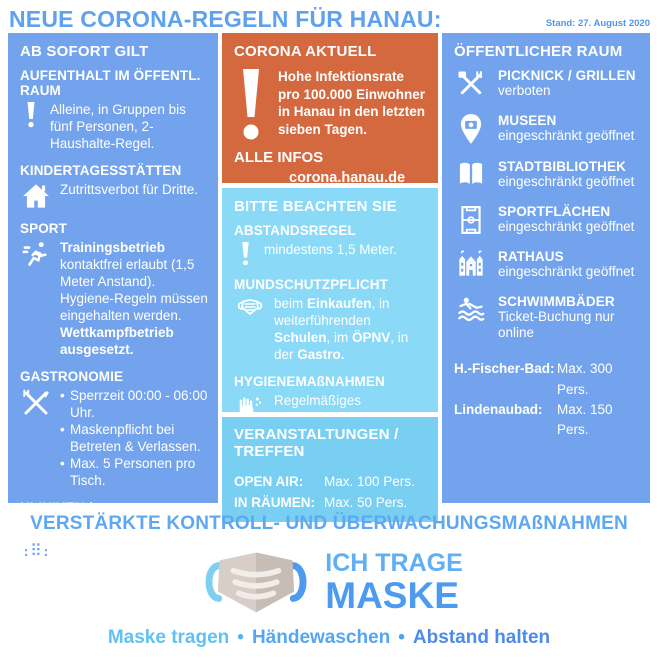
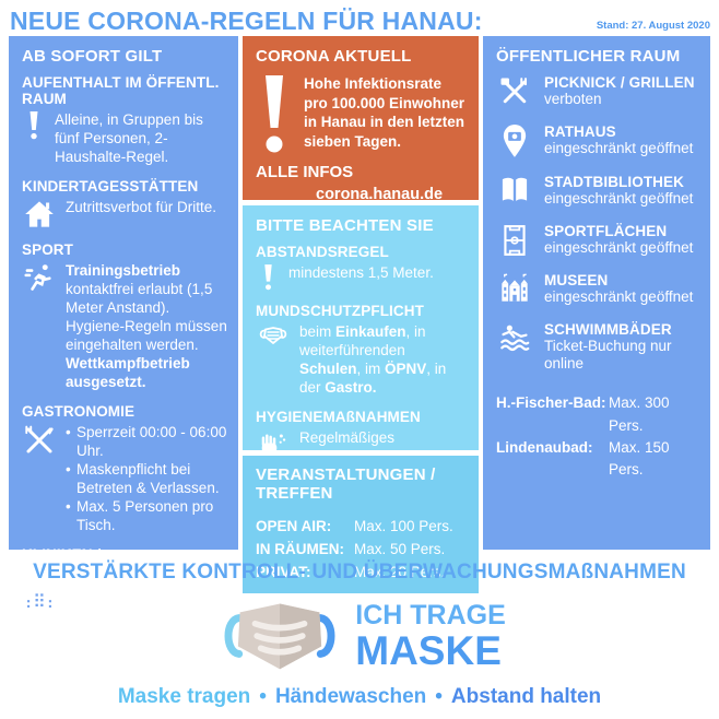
  NEUE CORONA-REGELN FÜR HANAU:
  Stand: 27. August 2020
  AB SOFORT GILT
  AUFENTHALT IM ÖFFENTL. RAUM
  Alleine, in Gruppen bis fünf Personen, 2-Haushalte-Regel.
  KINDERTAGESSTÄTTEN
  Zutrittsverbot für Dritte.
  SPORT
  Trainingsbetrieb kontaktfrei erlaubt (1,5 Meter Anstand). Hygiene-Regeln müssen eingehalten werden. Wettkampfbetrieb ausgesetzt.
  GASTRONOMIE
  Sperrzeit 00:00 - 06:00 Uhr.
  Maskenpflicht bei Betreten & Verlassen.
  Max. 5 Personen pro Tisch.
  KLINIKEN / SENIORENHEIME
  CORONA AKTUELL
  Hohe Infektionsrate pro 100.000 Einwohner in Hanau in den letzten sieben Tagen.
  ALLE INFOS
  corona.hanau.de
  BITTE BEACHTEN SIE
  ABSTANDSREGEL
  mindestens 1,5 Meter.
  MUNDSCHUTZPFLICHT
  beim Einkaufen, in weiterführenden Schulen, im ÖPNV, in der Gastro.
  HYGIENEMAßNAHMEN
  VERANSTALTUNGEN / TREFFEN
  OPEN AIR:
  Max. 100 Pers.
  IN RÄUMEN:
  Max. 50 Pers.
+ PRIVAT:
+ Max. 20 Pers.
  ÖFFENTLICHER RAUM
  PICKNICK / GRILLEN
  verboten
- MUSEEN
+ RATHAUS
  eingeschränkt geöffnet
  STADTBIBLIOTHEK
  eingeschränkt geöffnet
  SPORTFLÄCHEN
  eingeschränkt geöffnet
- RATHAUS
+ MUSEEN
  eingeschränkt geöffnet
  SCHWIMMBÄDER
  Ticket-Buchung nur online
  H.-Fischer-Bad:
  Max. 300 Pers.
  Lindenaubad:
  Max. 150 Pers.
  VERSTÄRKTE KONTROLL- UND ÜBERWACHUNGSMAßNAHMEN
  ICH TRAGE
  MASKE
  Maske tragen • Händewaschen • Abstand halten
